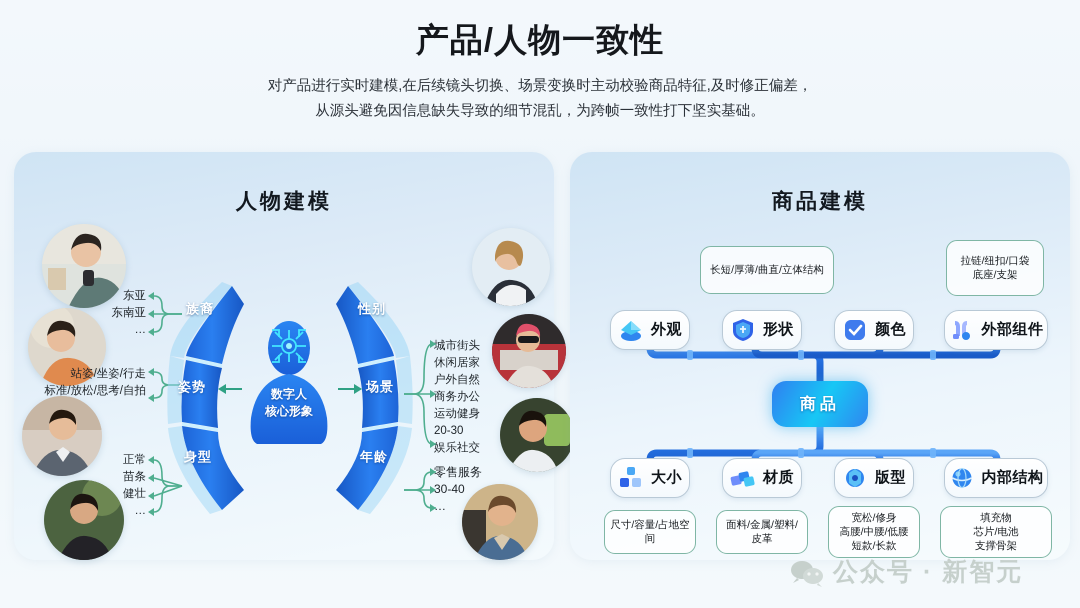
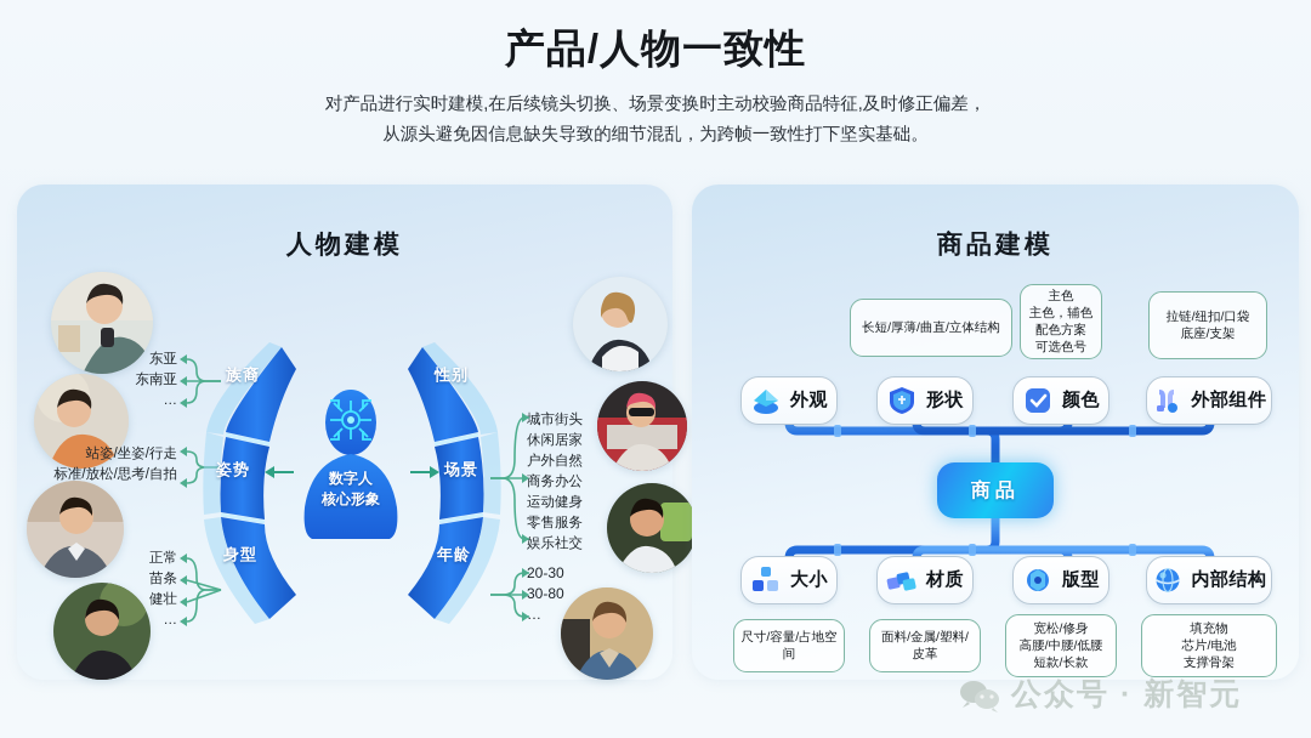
  产品/人物一致性
  对产品进行实时建模,在后续镜头切换、场景变换时主动校验商品特征,及时修正偏差，
  从源头避免因信息缺失导致的细节混乱，为跨帧一致性打下坚实基础。
  人物建模
  东亚
  东南亚
  …
  站姿/坐姿/行走
  标准/放松/思考/自拍
  正常
  苗条
  健壮
  …
  族裔
  姿势
  身型
  性别
  场景
  年龄
  数字人
  核心形象
  城市街头
  休闲居家
  户外自然
  商务办公
  运动健身
- 20-30
+ 零售服务
  娱乐社交
- 零售服务
+ 20-30
- 30-40
+ 30-80
  …
  商品建模
  长短/厚薄/曲直/立体结构
+ 主色
+ 主色，辅色
+ 配色方案
+ 可选色号
  拉链/纽扣/口袋
  底座/支架
  外观
  形状
  颜色
  外部组件
  商品
  大小
  材质
  版型
  内部结构
  尺寸/容量/占地空间
  面料/金属/塑料/皮革
  宽松/修身
  高腰/中腰/低腰
  短款/长款
  填充物
  芯片/电池
  支撑骨架
  公众号 · 新智元
